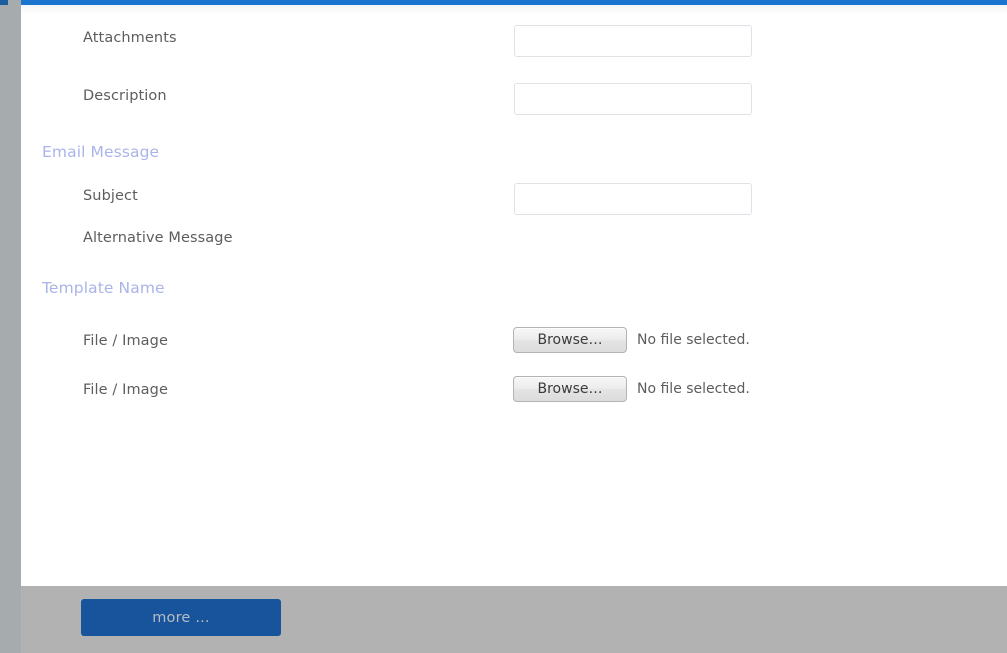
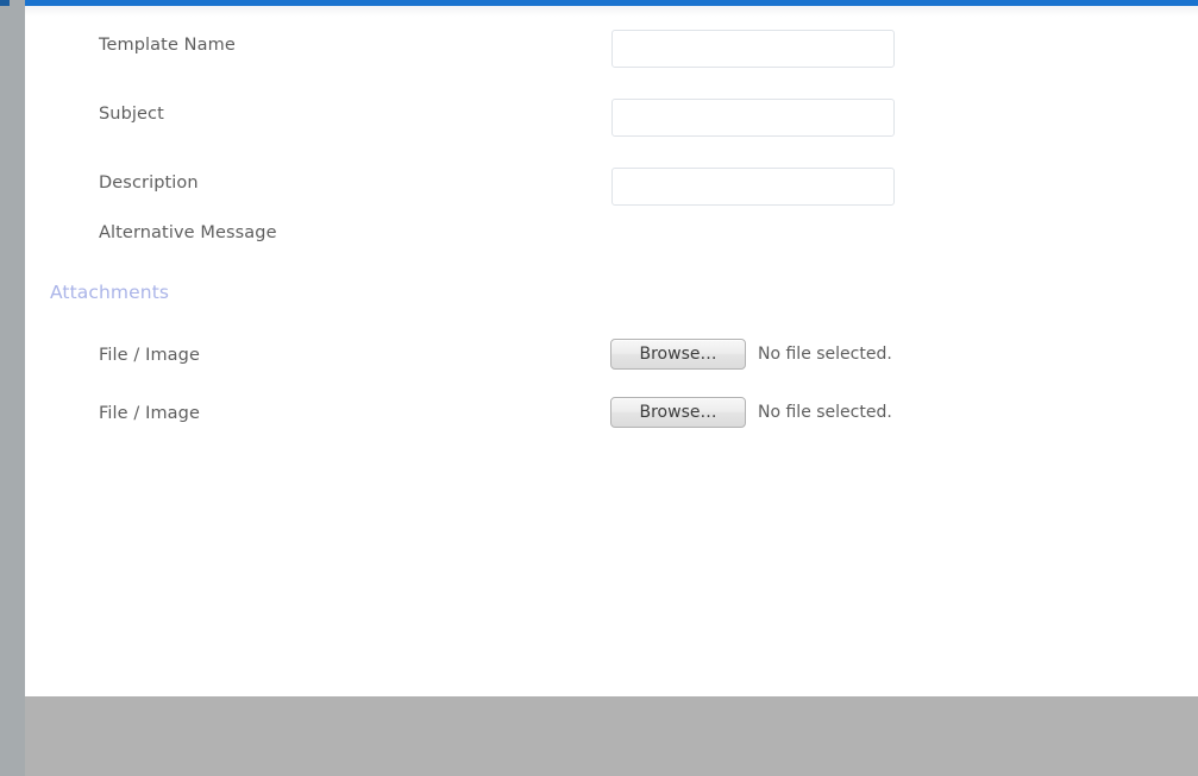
- Attachments
+ Template Name
- Description
+ Subject
- Email Message
- Subject
+ Description
  Alternative Message
- Template Name
+ Attachments
  File / Image
  Browse…
  No file selected.
  File / Image
  Browse…
  No file selected.
- more ...
